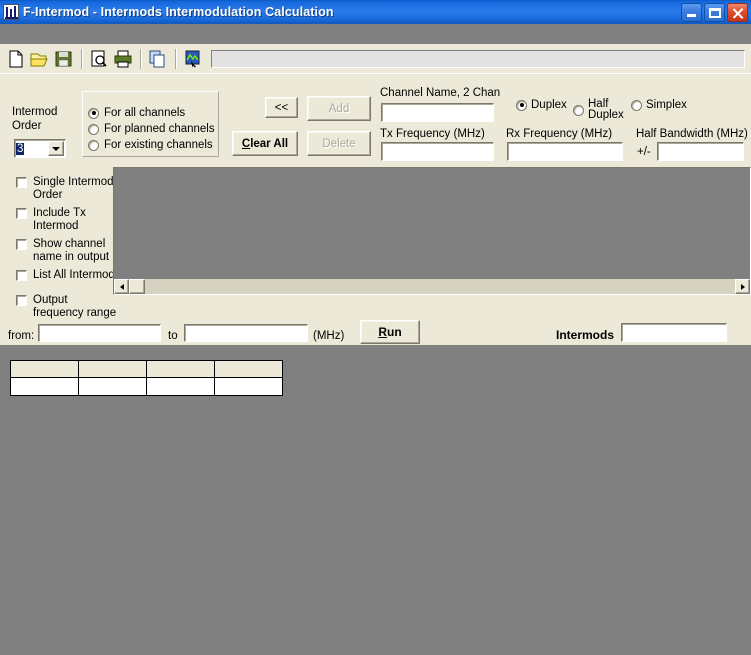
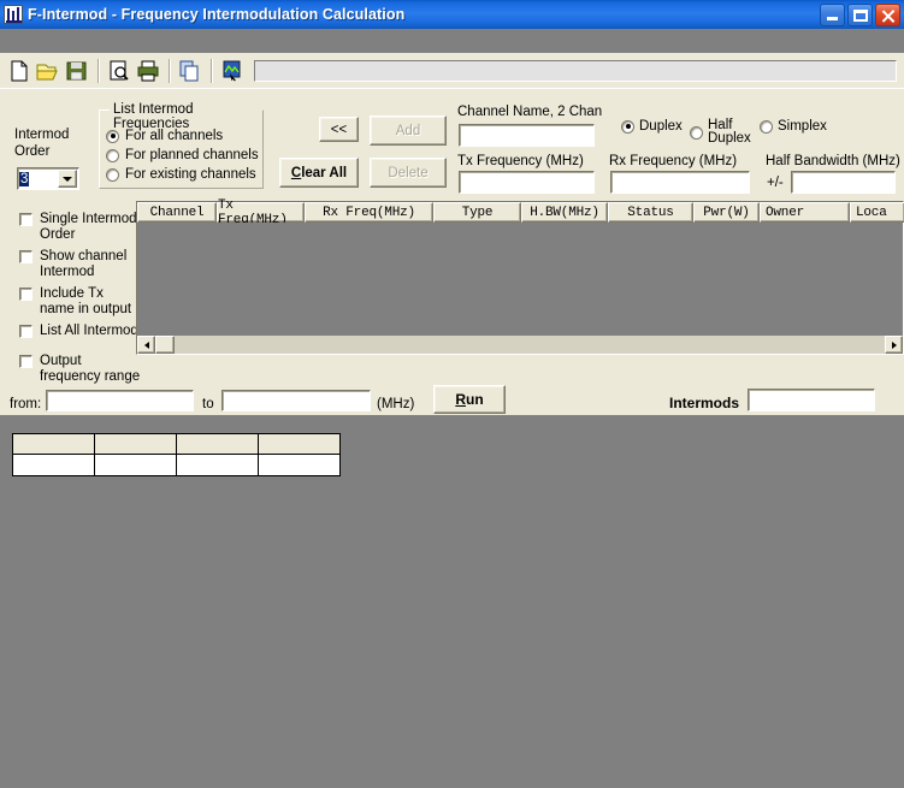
- F-Intermod - Intermods Intermodulation Calculation
+ F-Intermod - Frequency Intermodulation Calculation
  Intermod
  Order
  3
+ List Intermod Frequencies
  For all channels
  For planned channels
  For existing channels
  <<
  Add
  Clear All
  Delete
  Channel Name, 2 Chan
  Tx Frequency (MHz)
  Duplex
  Half
  Duplex
  Simplex
  Rx Frequency (MHz)
  Half Bandwidth (MHz)
  +/-
  Single Intermod
  Order
- Include Tx
+ Show channel
  Intermod
- Show channel
+ Include Tx
  name in output
  List All Intermod
  Output
  frequency range
+ Channel
+ Tx Freq(MHz)
+ Rx Freq(MHz)
+ Type
+ H.BW(MHz)
+ Status
+ Pwr(W)
+ Owner
+ Loca
  from:
  to
  (MHz)
  Run
  Intermods
